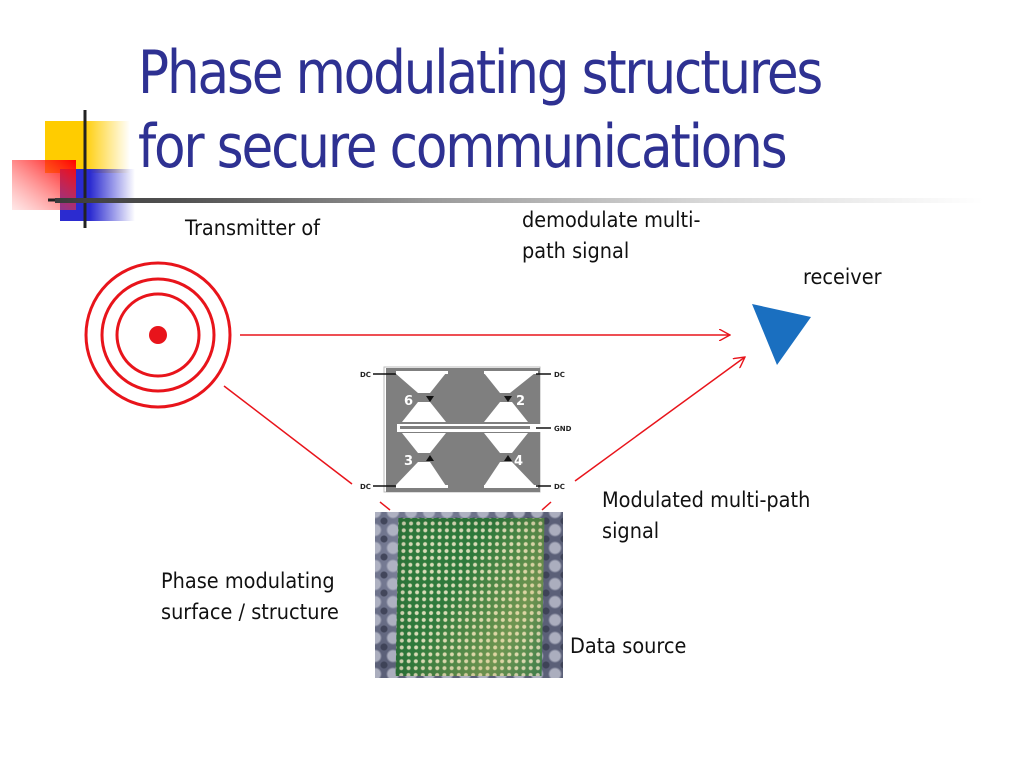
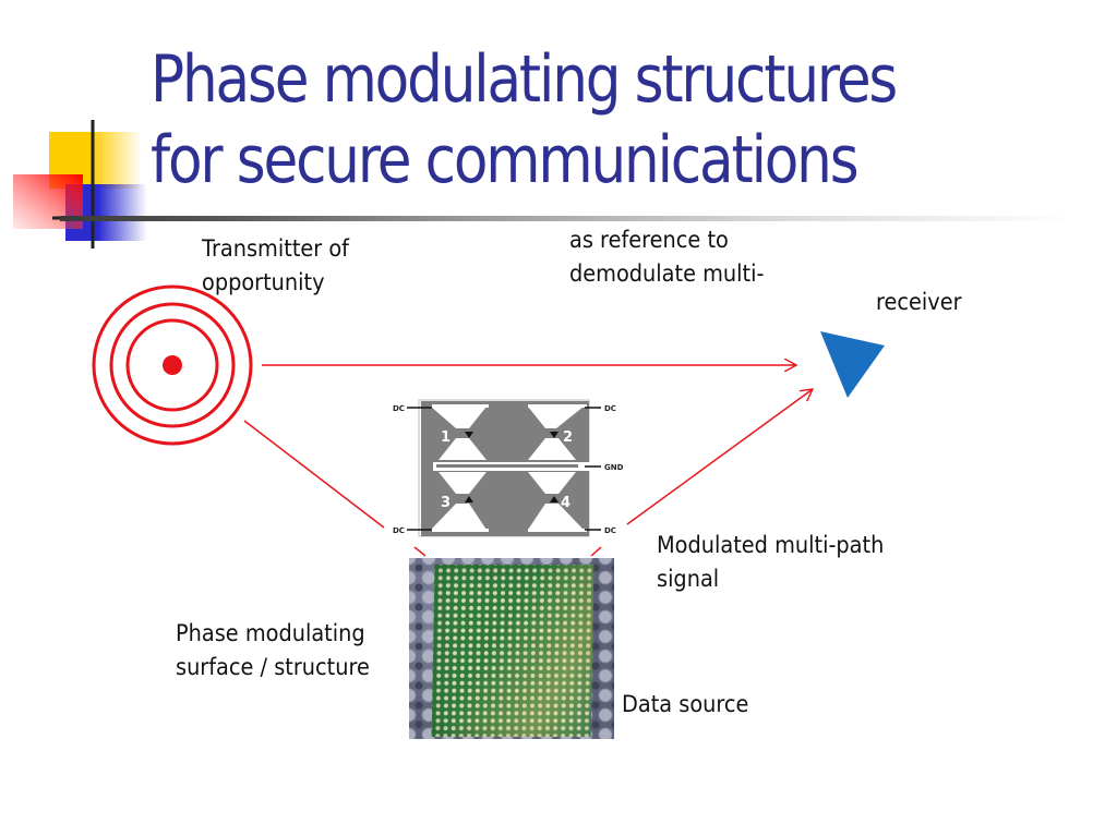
  Phase modulating structures
  for secure communications
  DC
  DC
  GND
  DC
  DC
- 6
+ 1
  2
  3
  4
  Transmitter of
+ opportunity
+ as reference to
  demodulate multi-
- path signal
  receiver
  Modulated multi-path
  signal
  Phase modulating
  surface / structure
  Data source
